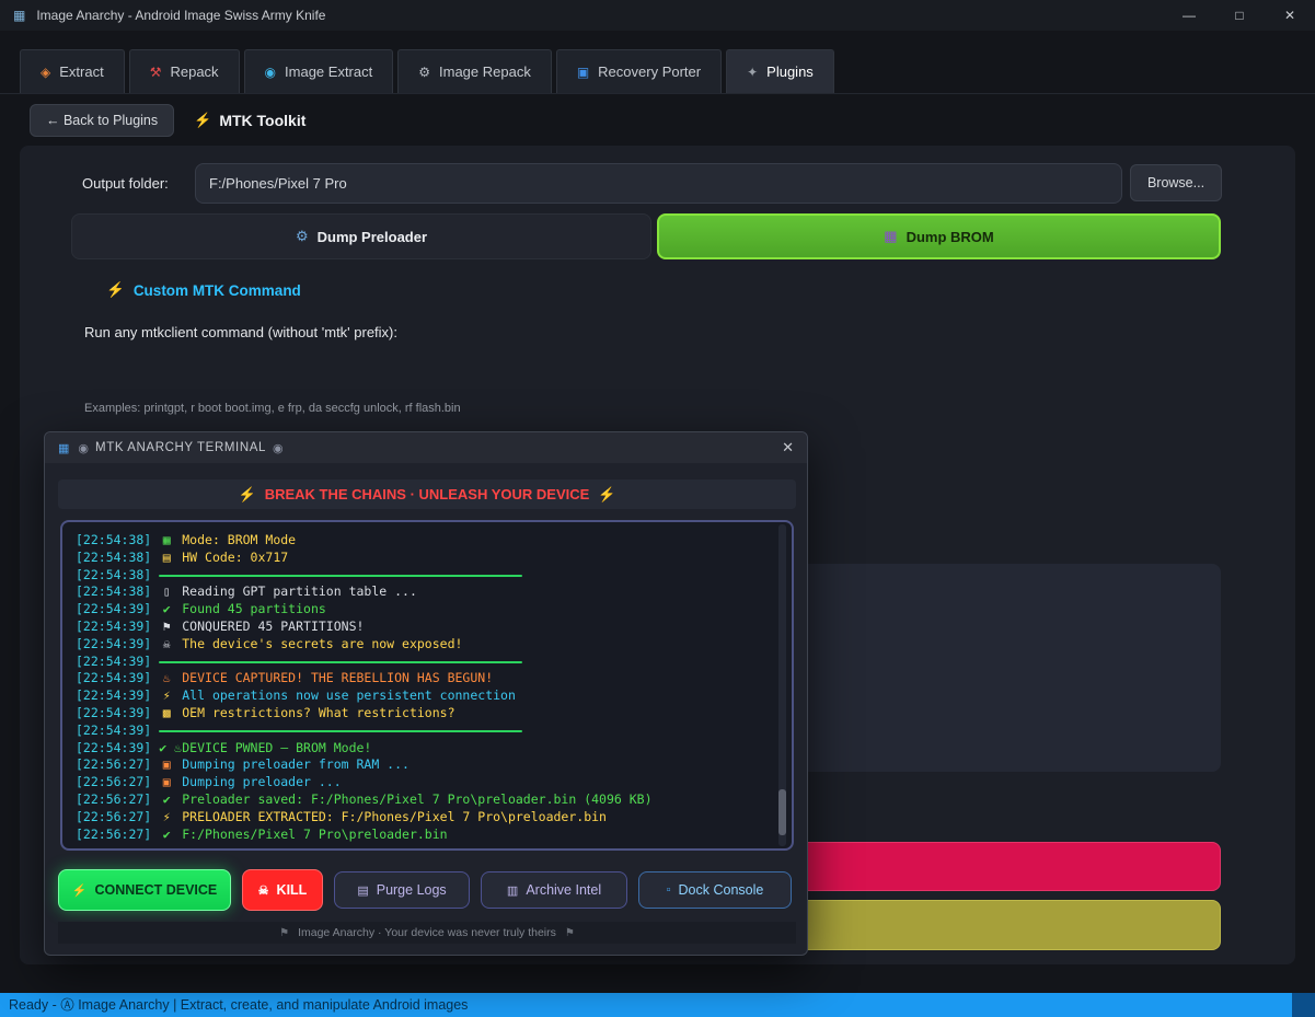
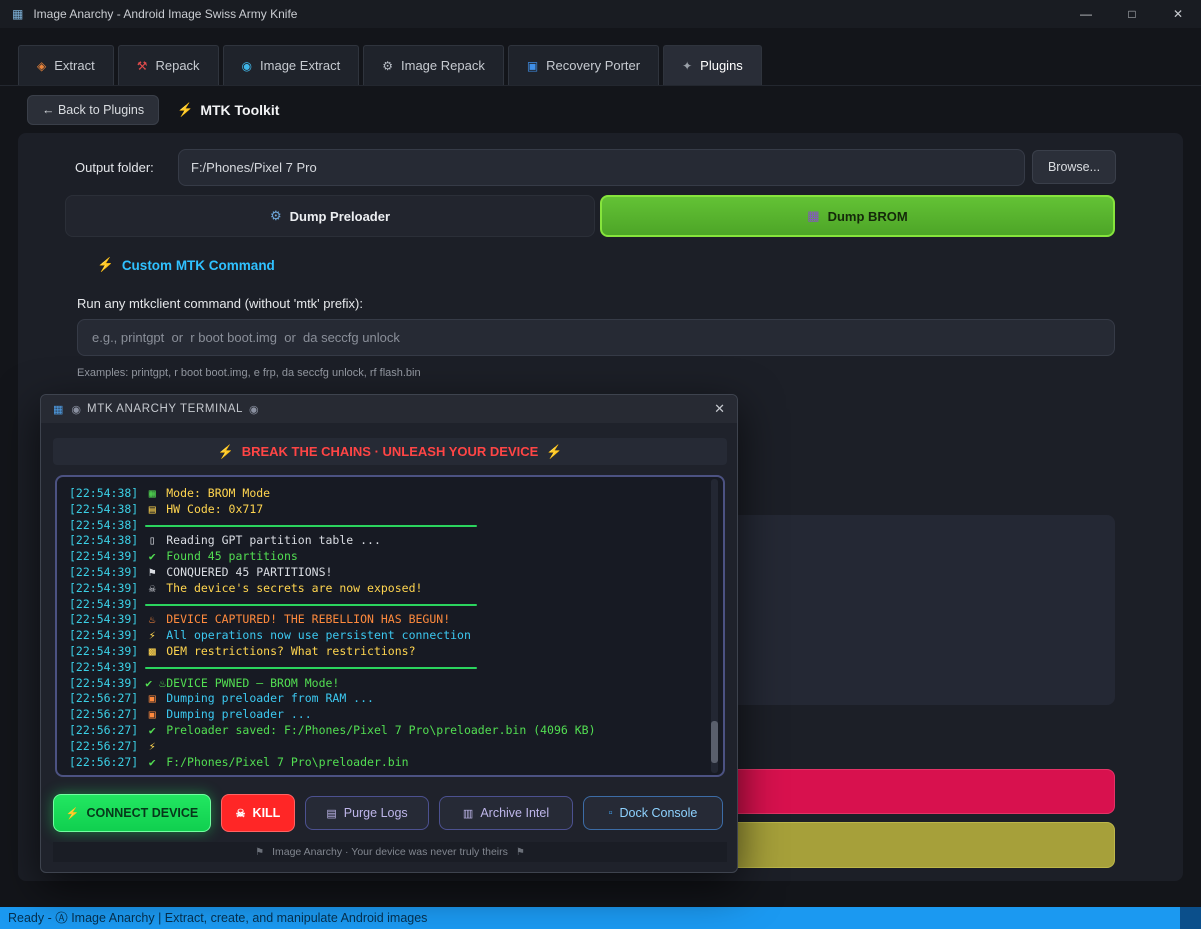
  ▦
  Image Anarchy - Android Image Swiss Army Knife
  —
  □
  ✕
  ◈
  Extract
  ⚒
  Repack
  ◉
  Image Extract
  ⚙
  Image Repack
  ▣
  Recovery Porter
  ✦
  Plugins
  ← Back to Plugins
  ⚡
  MTK Toolkit
  Output folder:
  F:/Phones/Pixel 7 Pro
  Browse...
  ⚙
  Dump Preloader
  ▦
  Dump BROM
  ⚡
  Custom MTK Command
  Run any mtkclient command (without 'mtk' prefix):
+ e.g., printgpt or r boot boot.img or da seccfg unlock
  Examples: printgpt, r boot boot.img, e frp, da seccfg unlock, rf flash.bin
  ▦
  ◉
  MTK ANARCHY TERMINAL
  ◉
  ✕
  ⚡
  BREAK THE CHAINS · UNLEASH YOUR DEVICE
  ⚡
  [22:54:38]
  ▦
  Mode: BROM Mode
  [22:54:38]
  ▤
  HW Code: 0x717
  [22:54:38]
  [22:54:38]
  ▯
  Reading GPT partition table ...
  [22:54:39]
  ✔
  Found 45 partitions
  [22:54:39]
  ⚑
  CONQUERED 45 PARTITIONS!
  [22:54:39]
  ☠
  The device's secrets are now exposed!
  [22:54:39]
  [22:54:39]
  ♨
  DEVICE CAPTURED! THE REBELLION HAS BEGUN!
  [22:54:39]
  ⚡
  All operations now use persistent connection
  [22:54:39]
  ▩
  OEM restrictions? What restrictions?
  [22:54:39]
  [22:54:39]
  ✔ ♨
  DEVICE PWNED — BROM Mode!
  [22:56:27]
  ▣
  Dumping preloader from RAM ...
  [22:56:27]
  ▣
  Dumping preloader ...
  [22:56:27]
  ✔
  Preloader saved: F:/Phones/Pixel 7 Pro\preloader.bin (4096 KB)
  [22:56:27]
  ⚡
- PRELOADER EXTRACTED: F:/Phones/Pixel 7 Pro\preloader.bin
  [22:56:27]
  ✔
  F:/Phones/Pixel 7 Pro\preloader.bin
  ⚡
  CONNECT DEVICE
  ☠
  KILL
  ▤
  Purge Logs
  ▥
  Archive Intel
  ▫
  Dock Console
  ⚑
  Image Anarchy · Your device was never truly theirs
  ⚑
  Ready - Ⓐ Image Anarchy | Extract, create, and manipulate Android images
